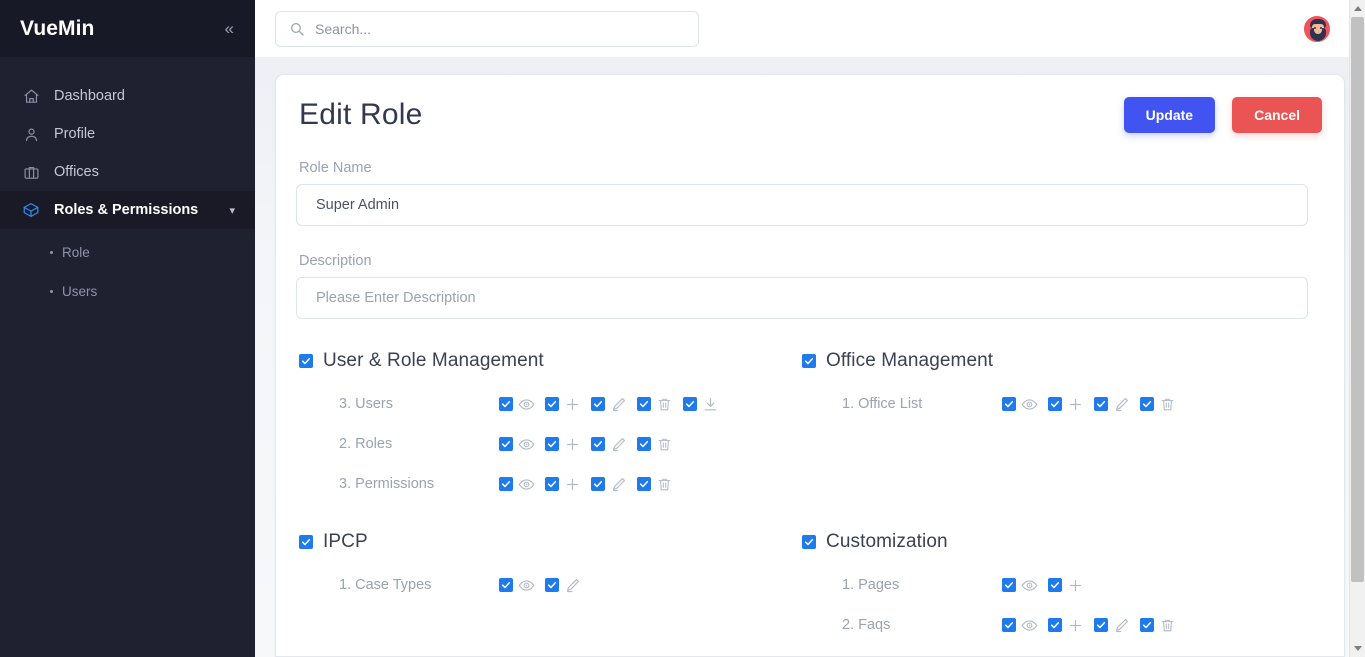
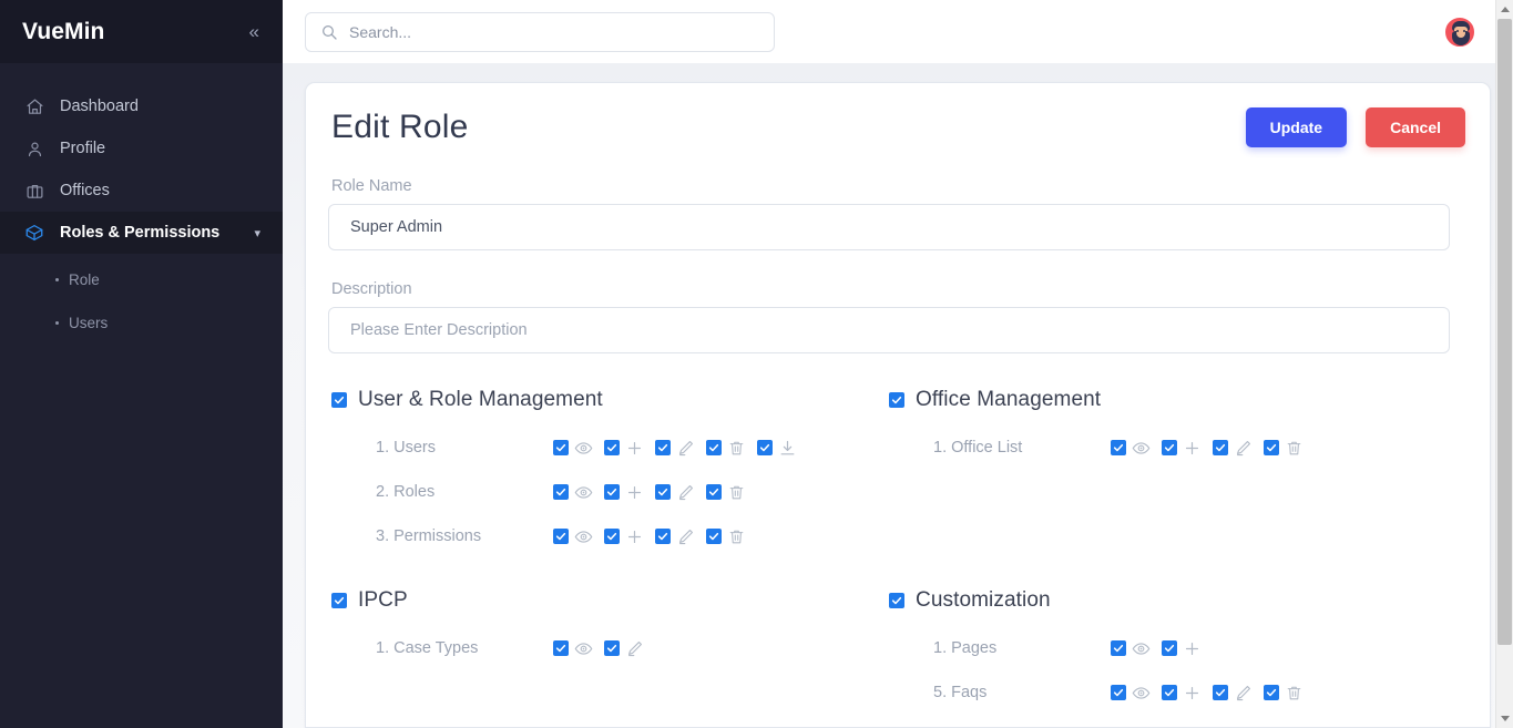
  VueMin
  «
  Dashboard
  Profile
  Offices
  Roles & Permissions
  ▾
  Role
  Users
  Search...
  Edit Role
  Update
  Cancel
  Role Name
  Super Admin
  Description
  Please Enter Description
  User & Role Management
- 3. Users
+ 1. Users
  2. Roles
  3. Permissions
  Office Management
  1. Office List
  IPCP
  1. Case Types
  Customization
  1. Pages
- 2. Faqs
+ 5. Faqs
